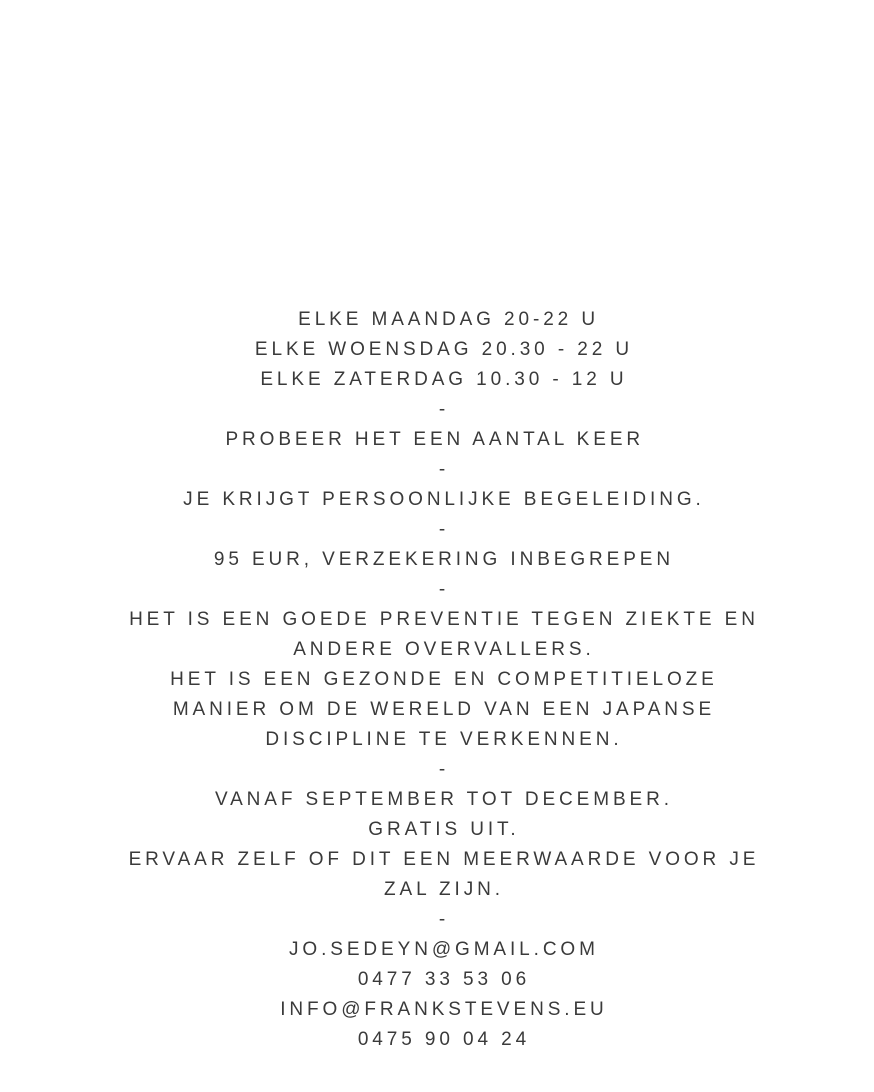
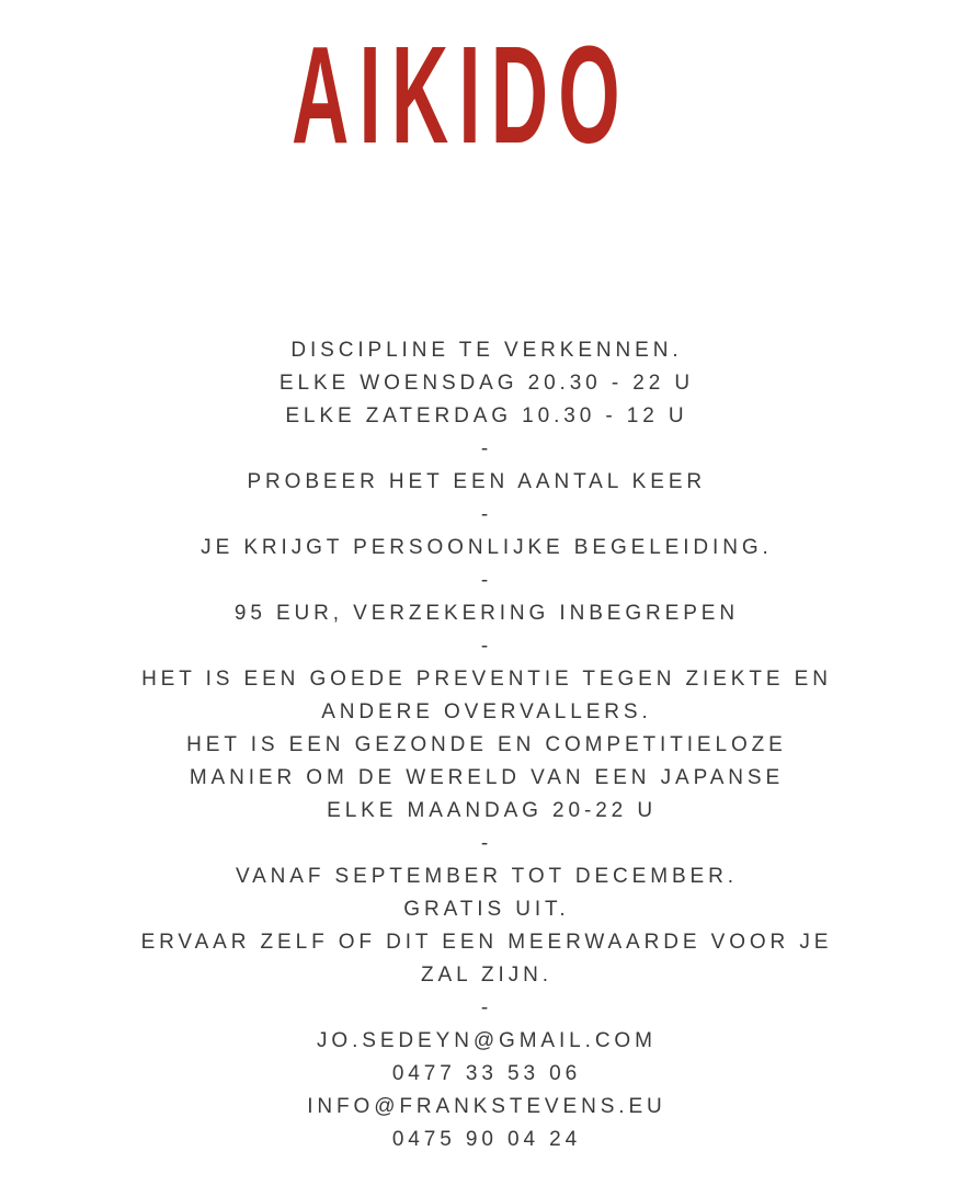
+ AIKIDO
- ELKE MAANDAG 20-22 U
+ DISCIPLINE TE VERKENNEN.
  ELKE WOENSDAG 20.30 - 22 U
  ELKE ZATERDAG 10.30 - 12 U
  -
  PROBEER HET EEN AANTAL KEER
  -
  JE KRIJGT PERSOONLIJKE BEGELEIDING.
  -
  95 EUR, VERZEKERING INBEGREPEN
  -
  HET IS EEN GOEDE PREVENTIE TEGEN ZIEKTE EN
  ANDERE OVERVALLERS.
  HET IS EEN GEZONDE EN COMPETITIELOZE
  MANIER OM DE WERELD VAN EEN JAPANSE
- DISCIPLINE TE VERKENNEN.
+ ELKE MAANDAG 20-22 U
  -
  VANAF SEPTEMBER TOT DECEMBER.
  GRATIS UIT.
  ERVAAR ZELF OF DIT EEN MEERWAARDE VOOR JE
  ZAL ZIJN.
  -
  JO.SEDEYN@GMAIL.COM
  0477 33 53 06
  INFO@FRANKSTEVENS.EU
  0475 90 04 24
